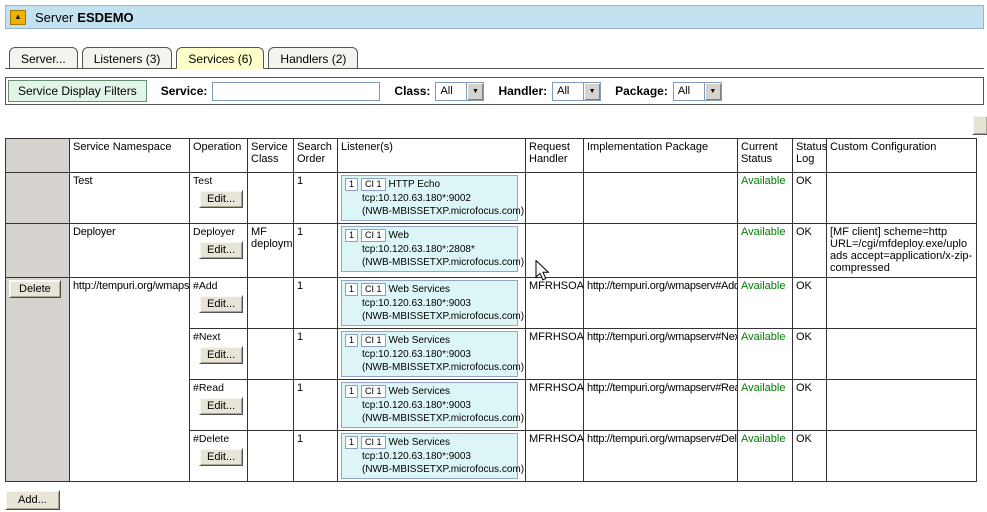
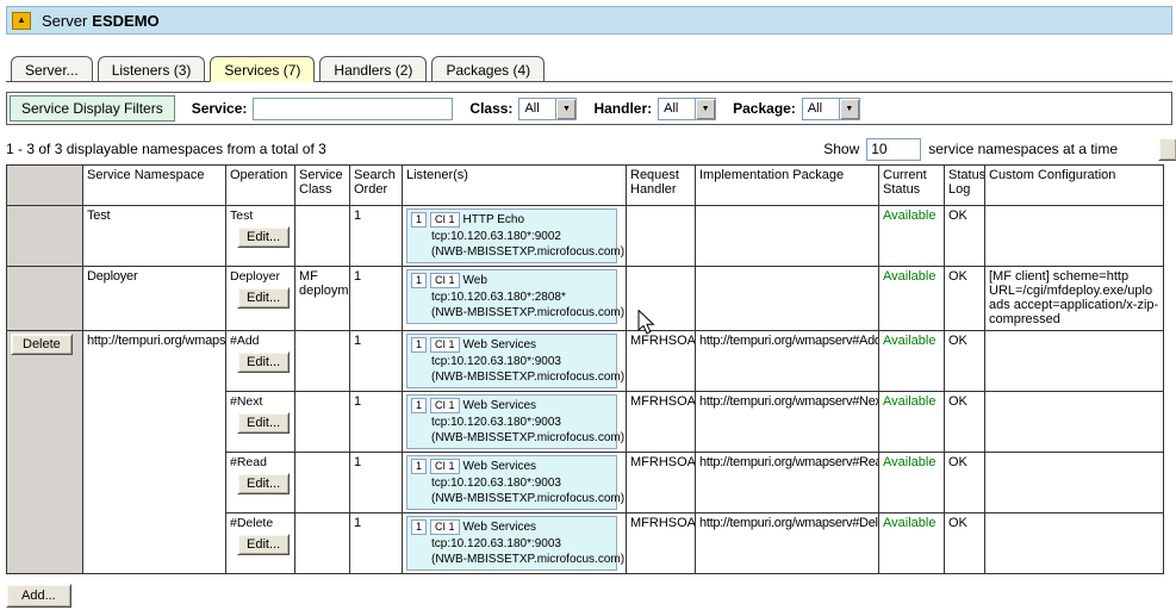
  ▲
  Server ESDEMO
  Server...
  Listeners (3)
- Services (6)
+ Services (7)
  Handlers (2)
+ Packages (4)
  Service Display Filters
  Service:
  Class:
  All
  Handler:
  All
  Package:
  All
+ 1 - 3 of 3 displayable namespaces from a total of 3
+ Show
+ 10
+ service namespaces at a time
  	Service Namespace	Operation	Service Class	Search Order	Listener(s)	Request Handler	Implementation Package	Current Status	Status Log	Custom Configuration
  	Test	Test Edit...		1	1 CI 1 HTTP Echo tcp:10.120.63.180*:9002 (NWB-MBISSETXP.microfocus.com)			Available	OK
  	Deployer	Deployer Edit...	MF deploym	1	1 CI 1 Web tcp:10.120.63.180*:2808* (NWB-MBISSETXP.microfocus.com)			Available	OK	[MF client] scheme=http URL=/cgi/mfdeploy.exe/uploads accept=application/x-zip-compressed
  Delete	http://tempuri.org/wmaps	#Add Edit...		1	1 CI 1 Web Services tcp:10.120.63.180*:9003 (NWB-MBISSETXP.microfocus.com)	MFRHSOA	http://tempuri.org/wmapserv#Add	Available	OK
  #Next Edit...		1	1 CI 1 Web Services tcp:10.120.63.180*:9003 (NWB-MBISSETXP.microfocus.com)	MFRHSOA	http://tempuri.org/wmapserv#Nex	Available	OK
  #Read Edit...		1	1 CI 1 Web Services tcp:10.120.63.180*:9003 (NWB-MBISSETXP.microfocus.com)	MFRHSOA	http://tempuri.org/wmapserv#Rea	Available	OK
  #Delete Edit...		1	1 CI 1 Web Services tcp:10.120.63.180*:9003 (NWB-MBISSETXP.microfocus.com)	MFRHSOA	http://tempuri.org/wmapserv#Del	Available	OK
  Add...
